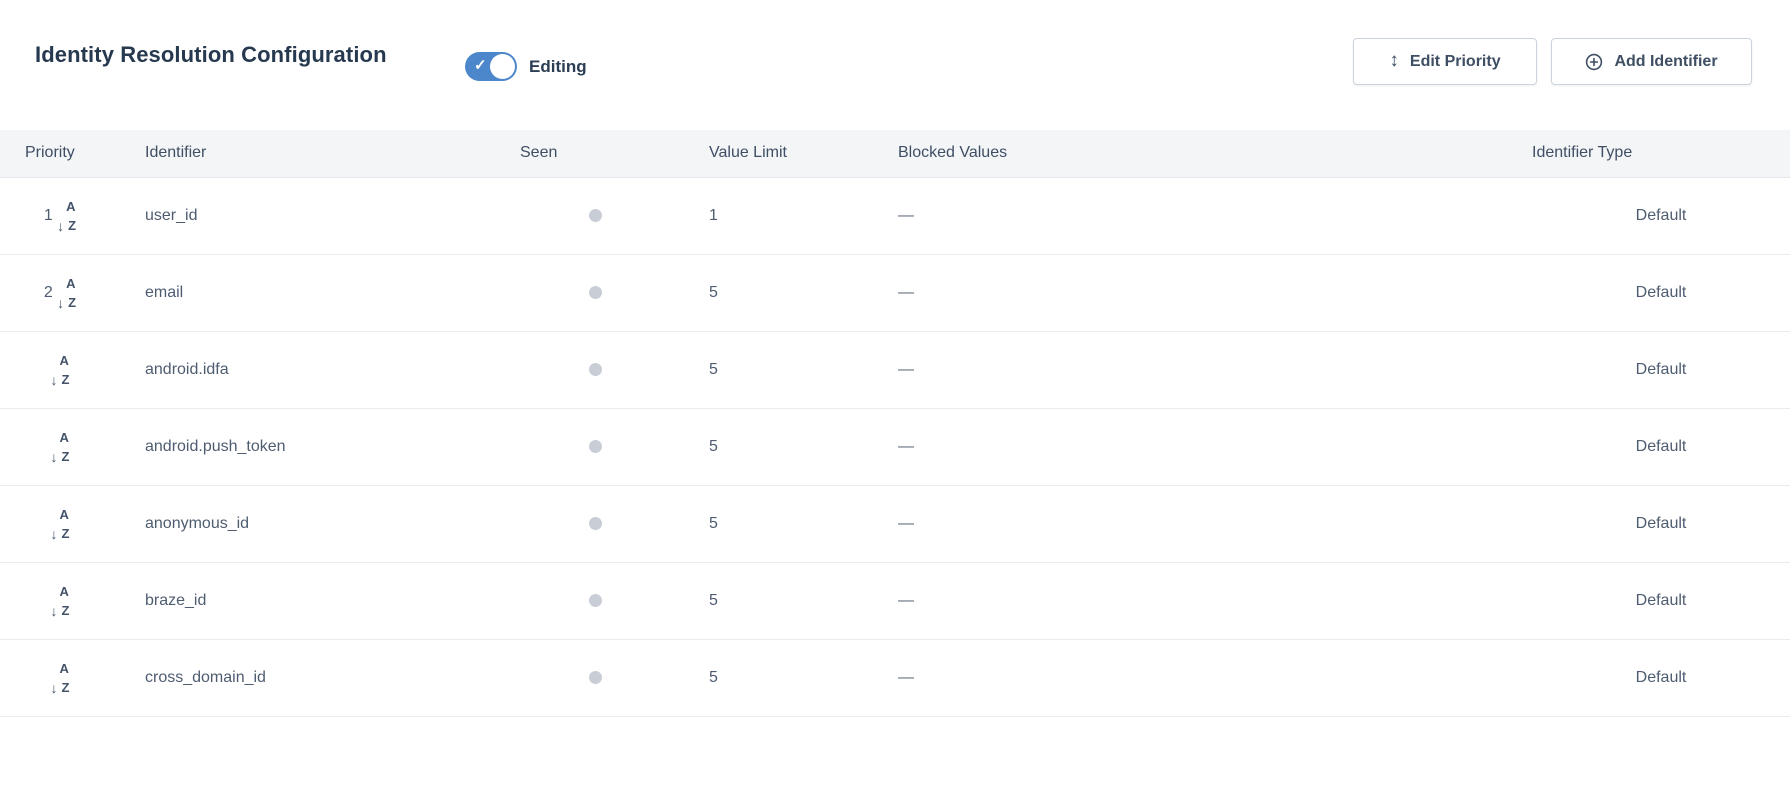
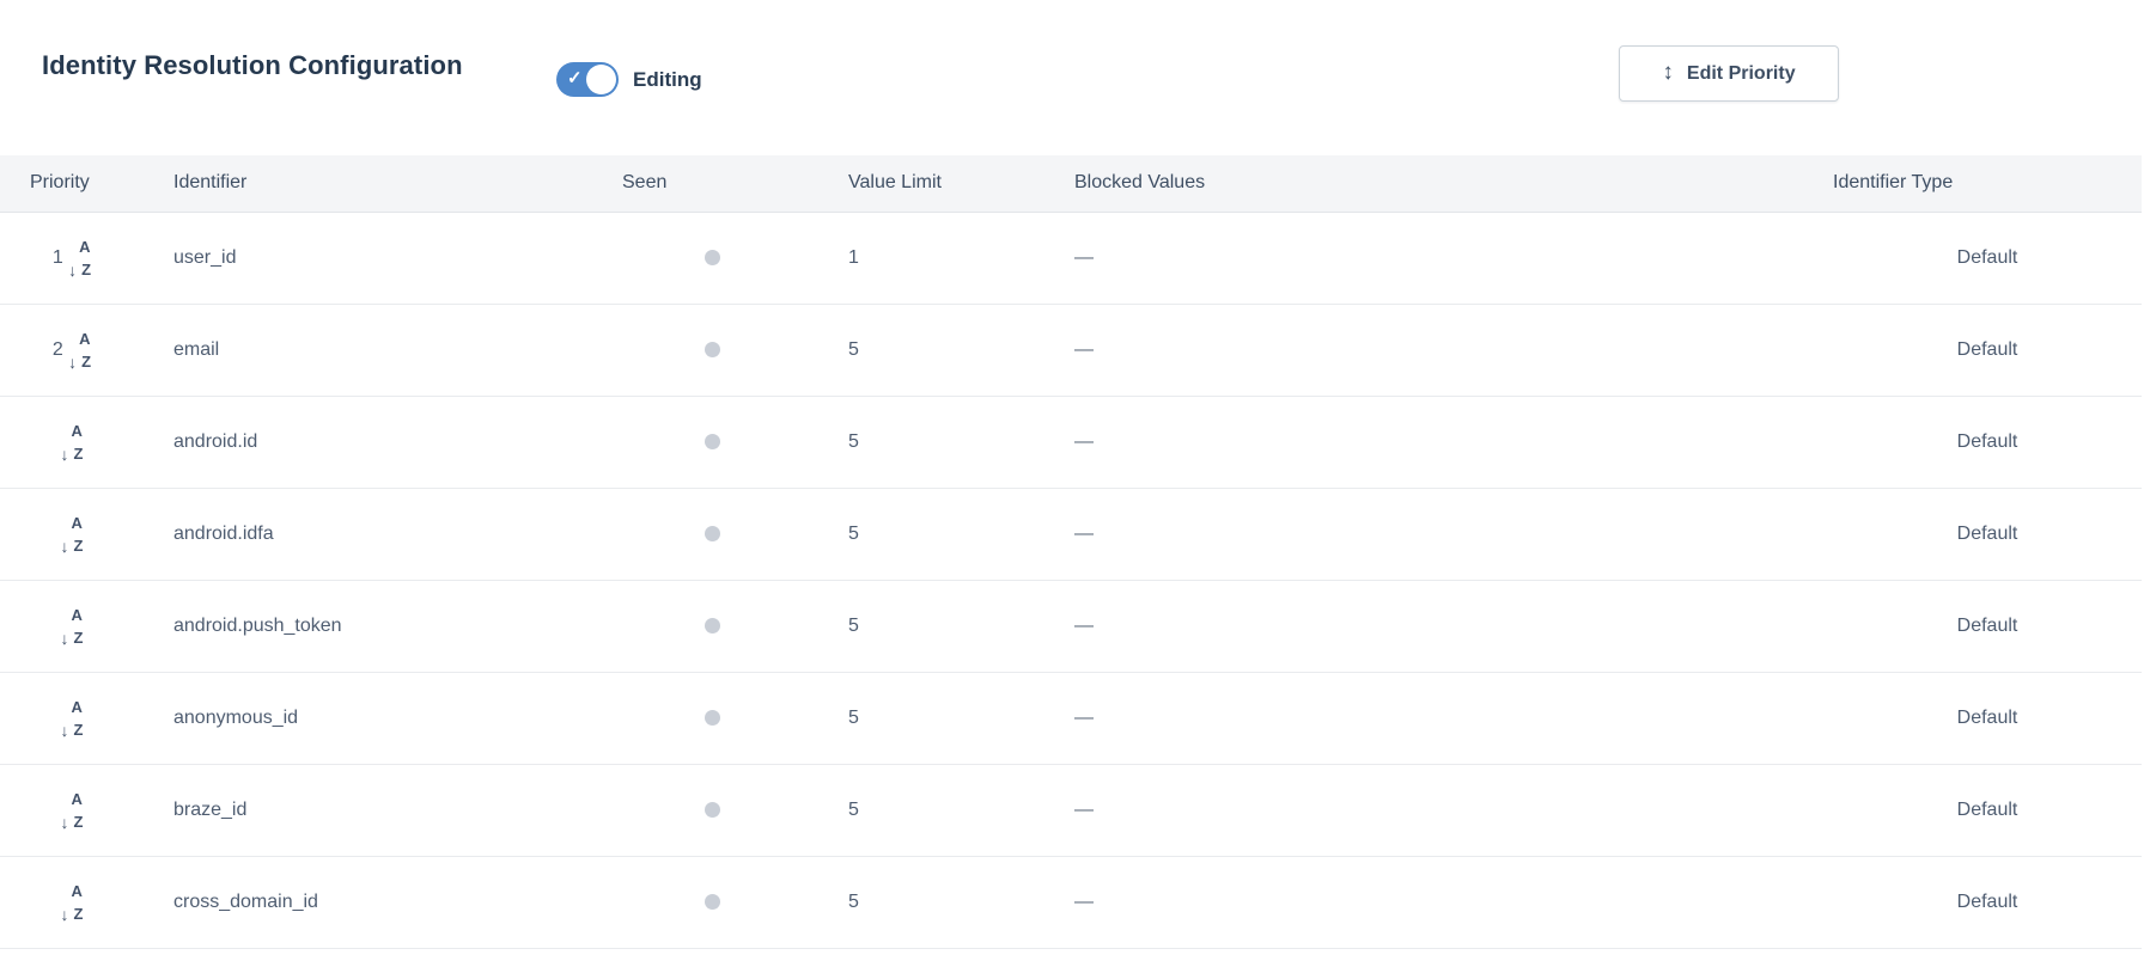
  Identity Resolution Configuration
  ✓
  Editing
  ↕
  Edit Priority
- Add Identifier
  Priority	Identifier	Seen	Value Limit	Blocked Values	Identifier Type
  1 A Z ↓	user_id		1	—	Default
  2 A Z ↓	email		5	—	Default
+ A Z ↓	android.id		5	—	Default
  A Z ↓	android.idfa		5	—	Default
  A Z ↓	android.push_token		5	—	Default
  A Z ↓	anonymous_id		5	—	Default
  A Z ↓	braze_id		5	—	Default
  A Z ↓	cross_domain_id		5	—	Default
